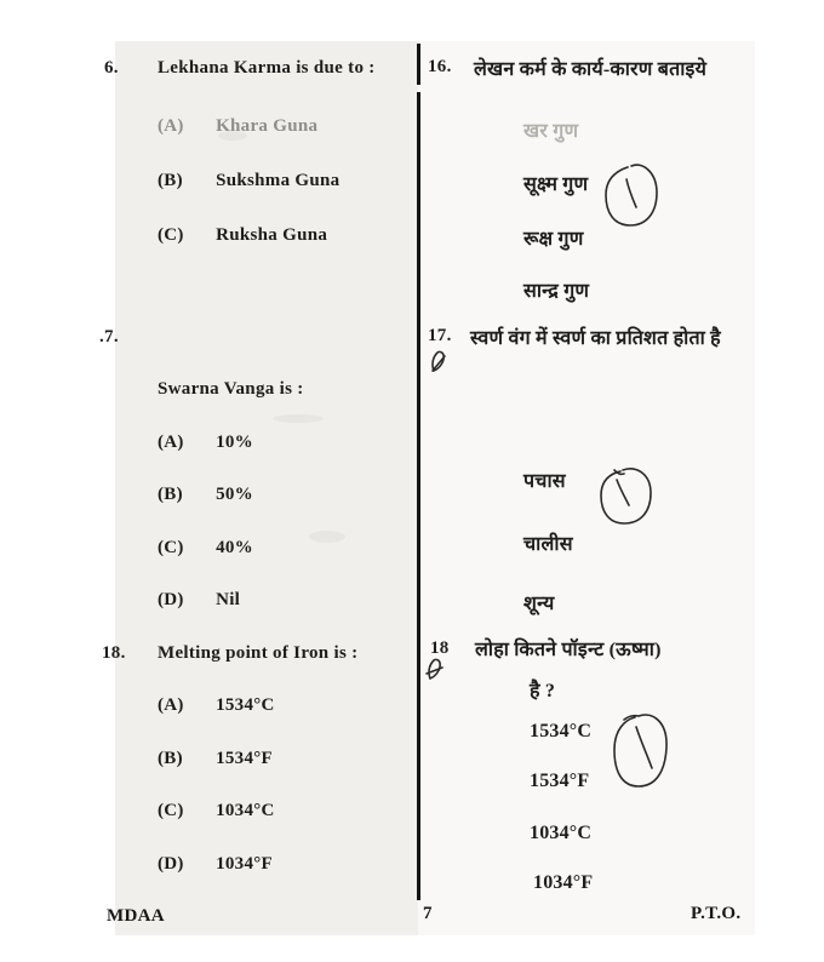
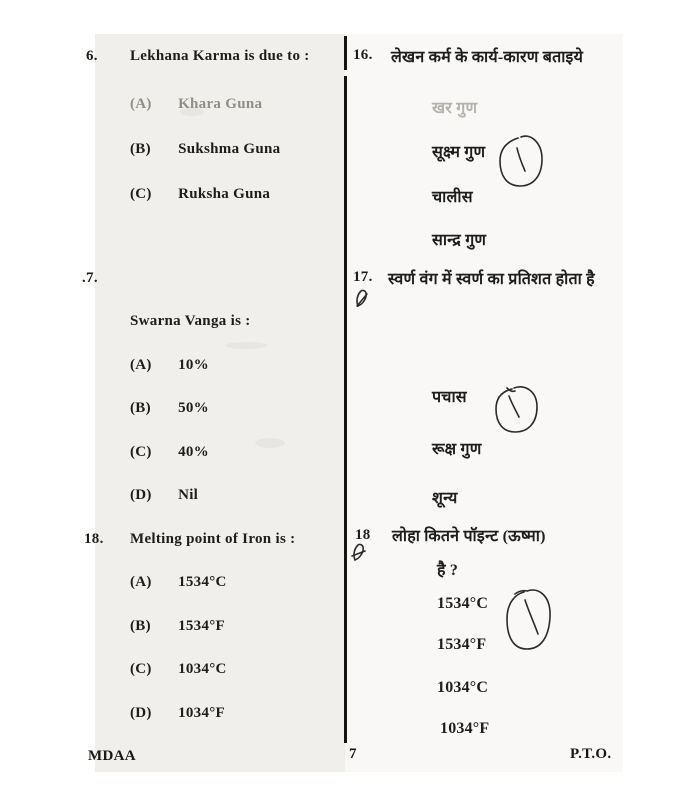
  6.
  Lekhana Karma is due to :
  (A) Khara Guna
  (B) Sukshma Guna
  (C) Ruksha Guna
  .7.
  Swarna Vanga is :
  (A) 10%
  (B) 50%
  (C) 40%
  (D) Nil
  18.
  Melting point of Iron is :
  (A) 1534°C
  (B) 1534°F
  (C) 1034°C
  (D) 1034°F
  16.
  लेखन कर्म के कार्य-कारण बताइये
  खर गुण
  सूक्ष्म गुण
- रूक्ष गुण
+ चालीस
  सान्द्र गुण
  17.
  स्वर्ण वंग में स्वर्ण का प्रतिशत होता है
  पचास
- चालीस
+ रूक्ष गुण
  शून्य
  18
  लोहा कितने पॉइन्ट (ऊष्मा)
  है ?
  1534°C
  1534°F
  1034°C
  1034°F
  MDAA
  7
  P.T.O.
